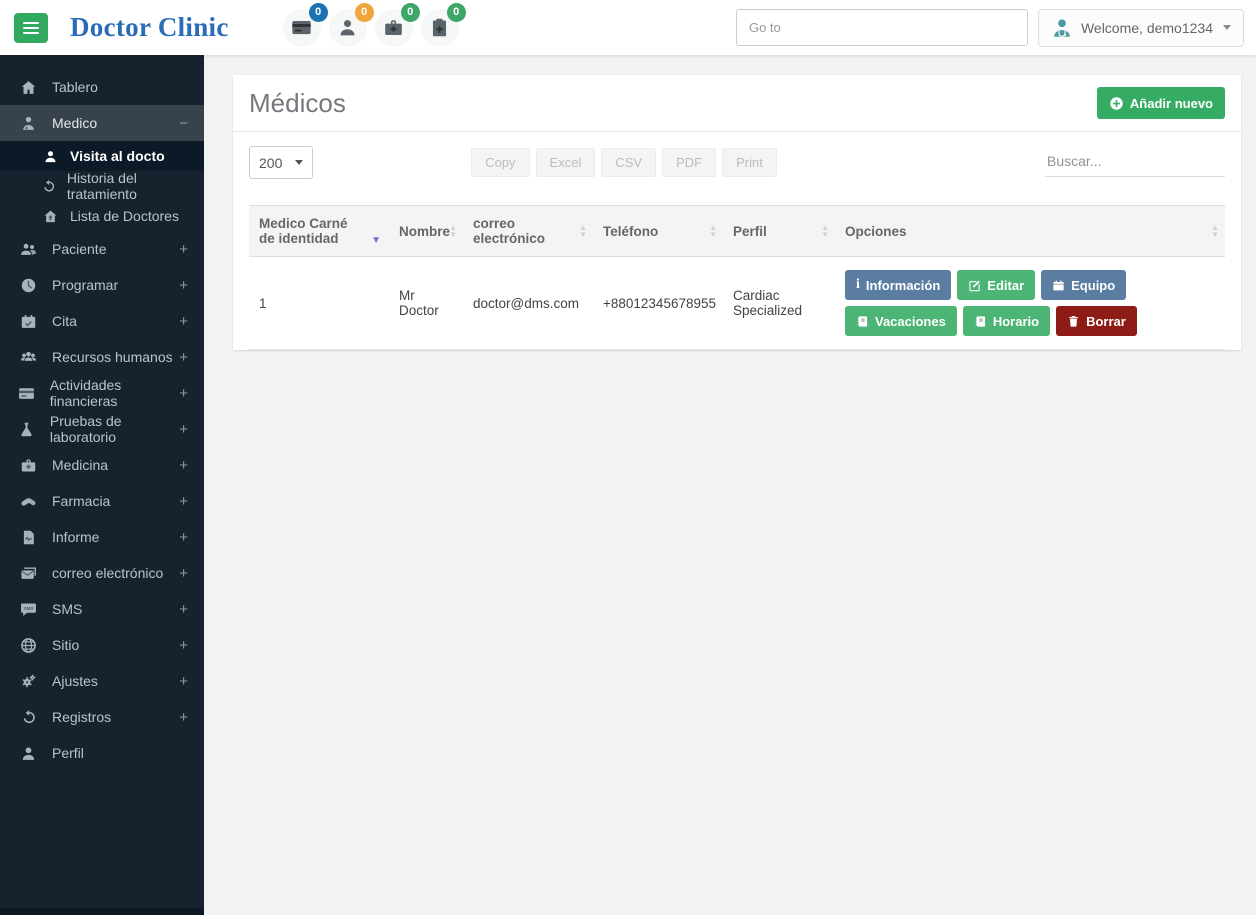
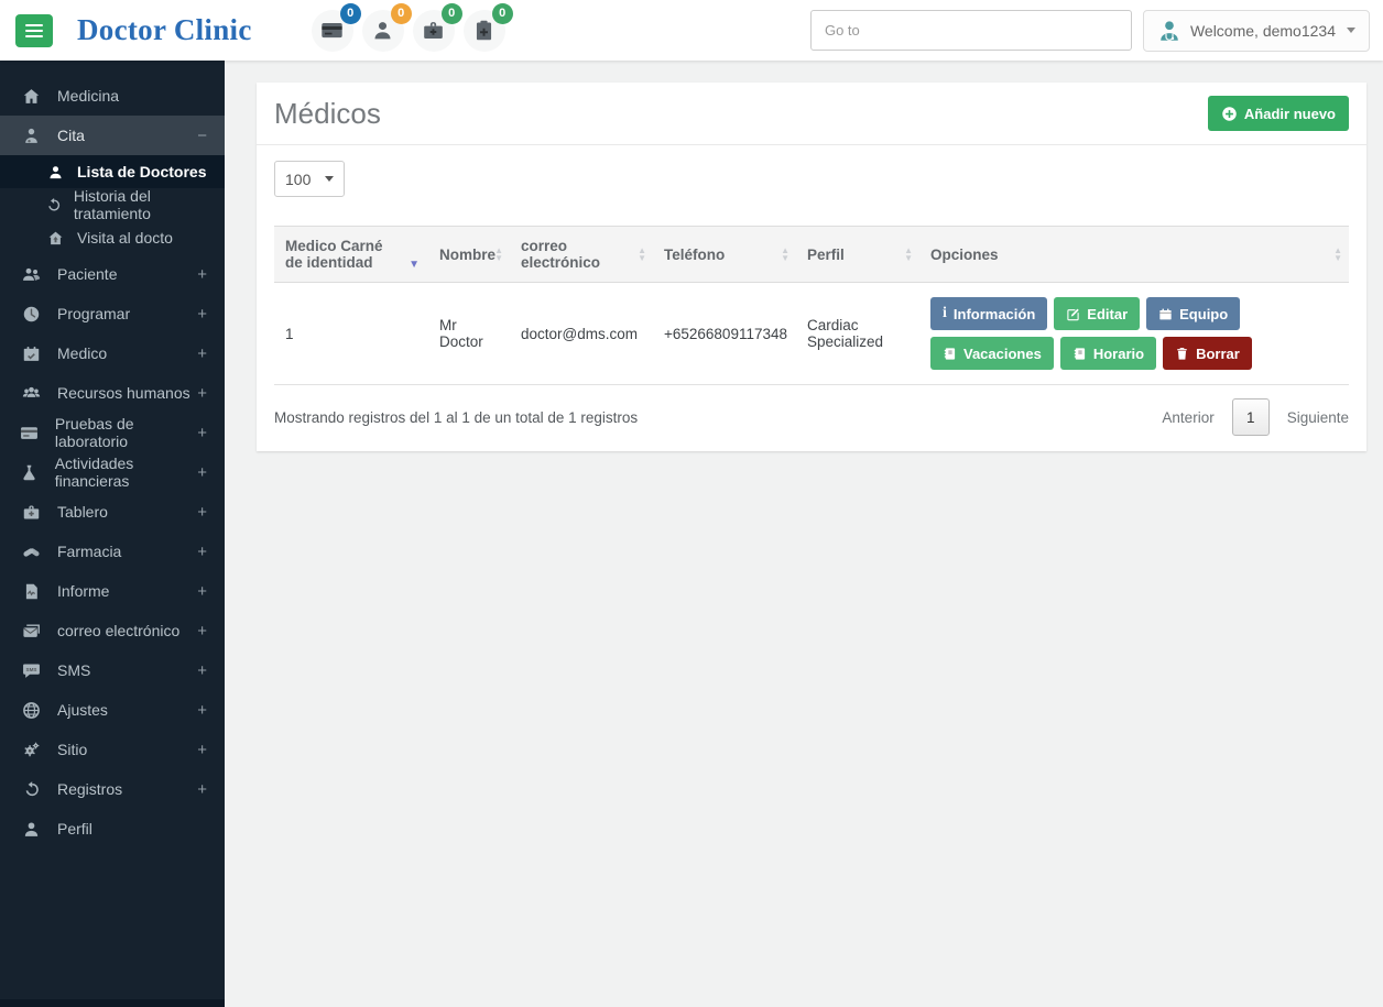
  Doctor Clinic
  0
  0
  0
  0
  Go to
  Welcome, demo1234
- Tablero
+ Medicina
- Medico
+ Cita
  −
- Visita al docto
+ Lista de Doctores
  Historia del tratamiento
- Lista de Doctores
+ Visita al docto
  Paciente
  +
  Programar
  +
- Cita
+ Medico
  +
  Recursos humanos
  +
- Actividades financieras
+ Pruebas de laboratorio
  +
- Pruebas de laboratorio
+ Actividades financieras
  +
- Medicina
+ Tablero
  +
  Farmacia
  +
  Informe
  +
  correo electrónico
  +
  SMS
  +
- Sitio
+ Ajustes
  +
- Ajustes
+ Sitio
  +
  Registros
  +
  Perfil
  Médicos
  Añadir nuevo
- 200
+ 100
- Copy
- Excel
- CSV
- PDF
- Print
- Buscar...
  Medico Carné de identidad ▼	Nombre ▲▼	correo electrónico ▲▼	Teléfono ▲▼	Perfil ▲▼	Opciones ▲▼
- 1	Mr Doctor	doctor@dms.com	+88012345678955	Cardiac Specialized	i Información Editar Equipo Vacaciones Horario Borrar
+ 1	Mr Doctor	doctor@dms.com	+65266809117348	Cardiac Specialized	i Información Editar Equipo Vacaciones Horario Borrar
+ Mostrando registros del 1 al 1 de un total de 1 registros
+ Anterior
+ 1
+ Siguiente
